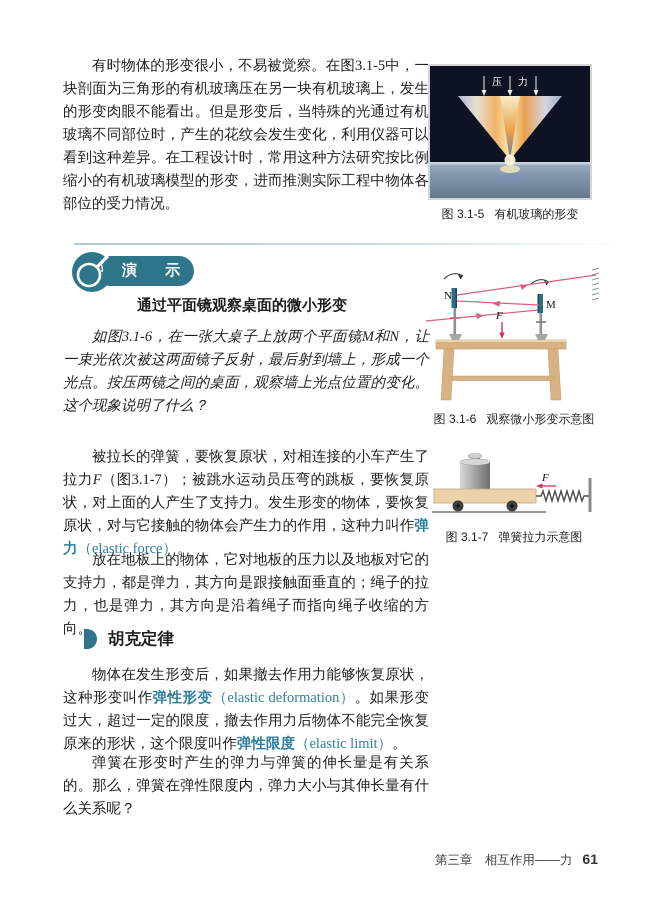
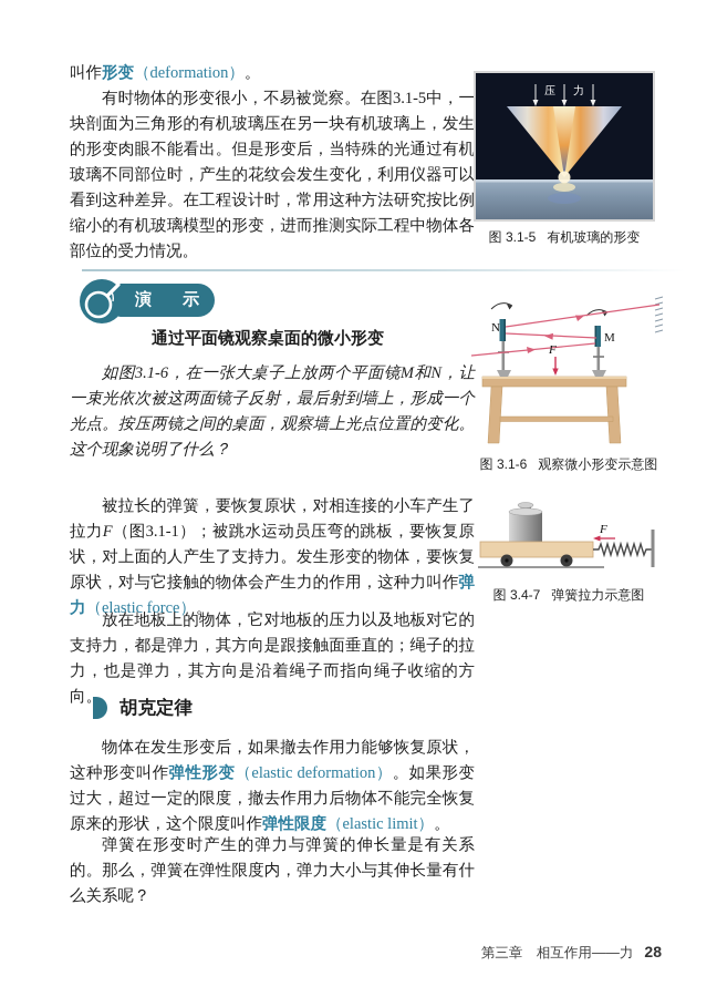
+ 叫作形变（deformation）。
  有时物体的形变很小，不易被觉察。在图3.1-5中，一块剖面为三角形的有机玻璃压在另一块有机玻璃上，发生的形变肉眼不能看出。但是形变后，当特殊的光通过有机玻璃不同部位时，产生的花纹会发生变化，利用仪器可以看到这种差异。在工程设计时，常用这种方法研究按比例缩小的有机玻璃模型的形变，进而推测实际工程中物体各部位的受力情况。
  压
  力
  图 3.1-5 有机玻璃的形变
  演 示
  通过平面镜观察桌面的微小形变
  如图3.1-6，在一张大桌子上放两个平面镜M和N，让一束光依次被这两面镜子反射，最后射到墙上，形成一个光点。按压两镜之间的桌面，观察墙上光点位置的变化。这个现象说明了什么？
  F
  N
  M
  图 3.1-6 观察微小形变示意图
- 被拉长的弹簧，要恢复原状，对相连接的小车产生了拉力F（图3.1-7）；被跳水运动员压弯的跳板，要恢复原状，对上面的人产生了支持力。发生形变的物体，要恢复原状，对与它接触的物体会产生力的作用，这种力叫作弹力（elastic force）。
+ 被拉长的弹簧，要恢复原状，对相连接的小车产生了拉力F（图3.1-1）；被跳水运动员压弯的跳板，要恢复原状，对上面的人产生了支持力。发生形变的物体，要恢复原状，对与它接触的物体会产生力的作用，这种力叫作弹力（elastic force）。
  F
- 图 3.1-7 弹簧拉力示意图
+ 图 3.4-7 弹簧拉力示意图
  放在地板上的物体，它对地板的压力以及地板对它的支持力，都是弹力，其方向是跟接触面垂直的；绳子的拉力，也是弹力，其方向是沿着绳子而指向绳子收缩的方向
  胡克定律
  物体在发生形变后，如果撤去作用力能够恢复原状，这种形变叫作弹性形变（elastic deformation）。如果形变过大，超过一定的限度，撤去作用力后物体不能完全恢复原来的形状，这个限度叫作弹性限度（elastic limit）。
  弹簧在形变时产生的弹力与弹簧的伸长量是有关系的。那么，弹簧在弹性限度内，弹力大小与其伸长量有什么关系呢？
- 第三章 相互作用——力 61
+ 第三章 相互作用——力 28
